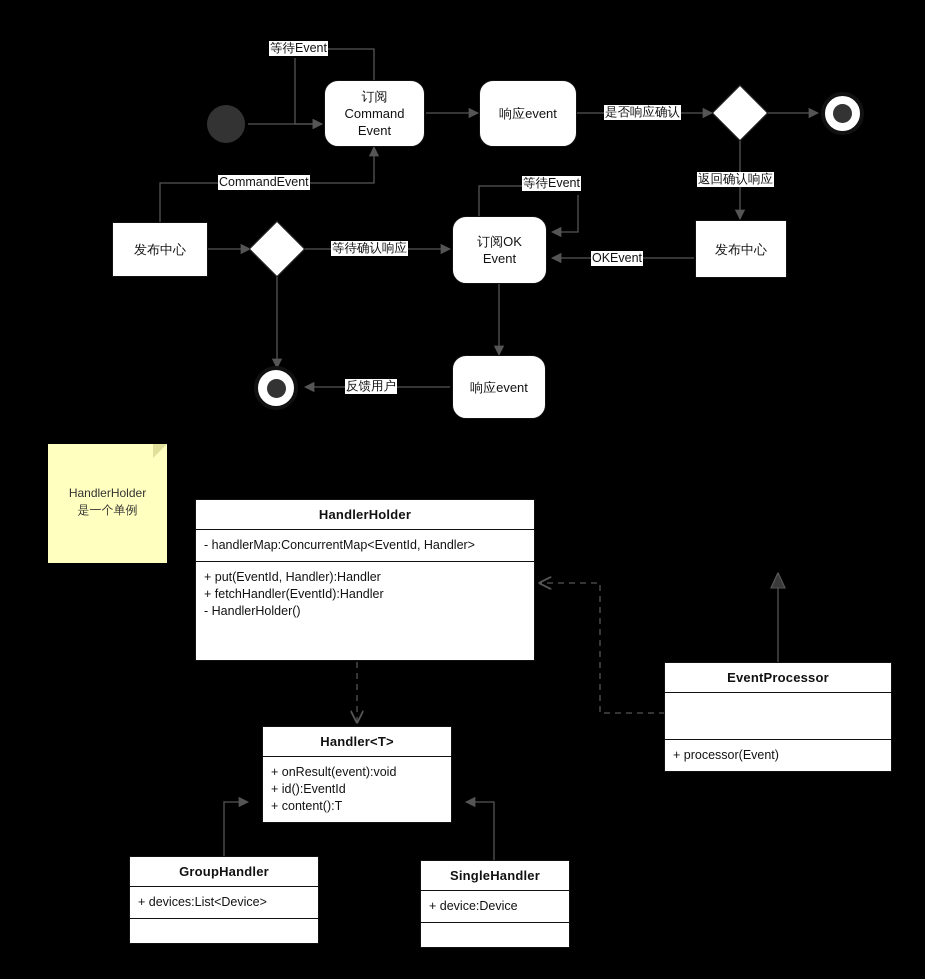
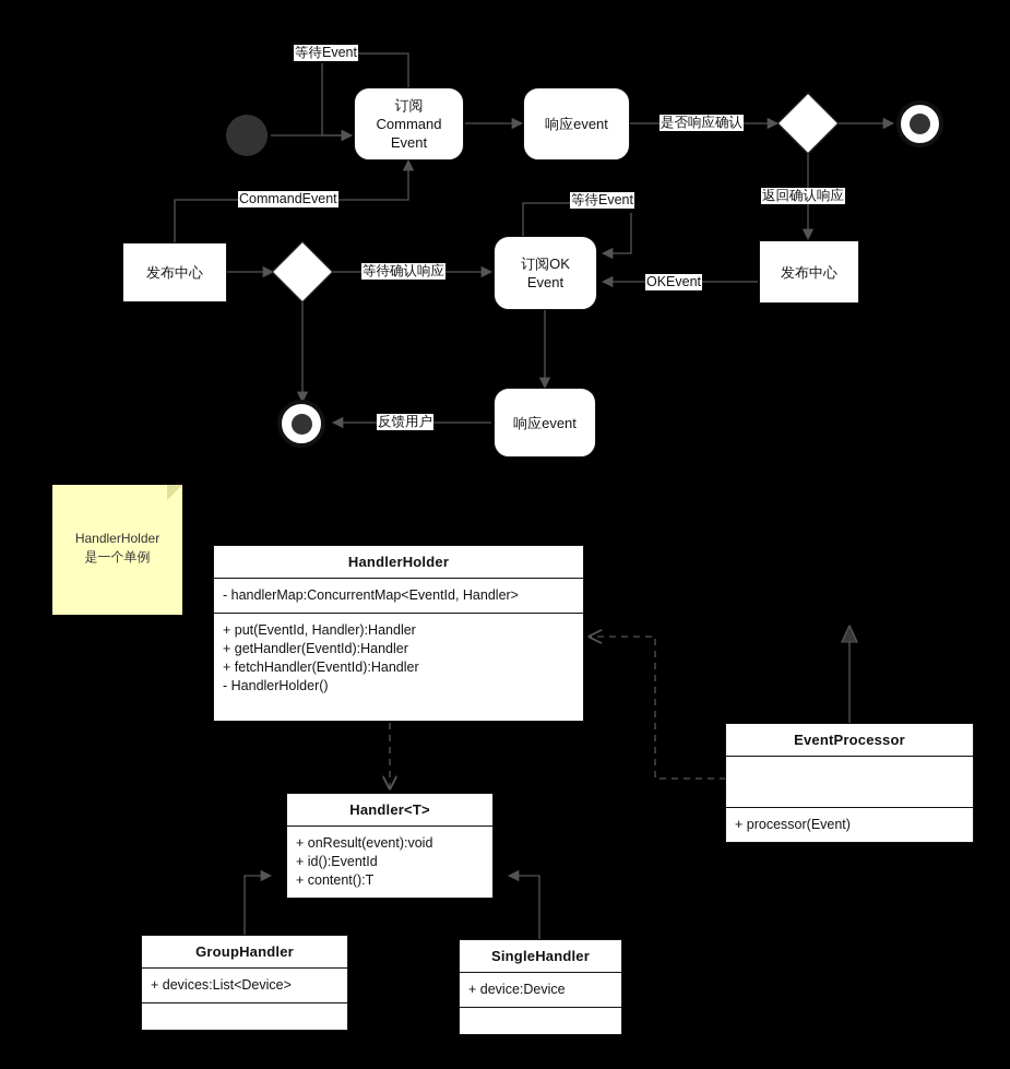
  订阅
  Command
  Event
  响应event
  发布中心
  订阅OK
  Event
  发布中心
  响应event
  等待Event
  CommandEvent
  是否响应确认
  返回确认响应
  等待确认响应
  等待Event
  OKEvent
  反馈用户
  HandlerHolder
  是一个单例
  HandlerHolder
  - handlerMap:ConcurrentMap<EventId, Handler>
  + put(EventId, Handler):Handler
+ + getHandler(EventId):Handler
  + fetchHandler(EventId):Handler
  - HandlerHolder()
  EventProcessor
  + processor(Event)
  Handler<T>
  + onResult(event):void
  + id():EventId
  + content():T
  GroupHandler
  + devices:List<Device>
  SingleHandler
  + device:Device
